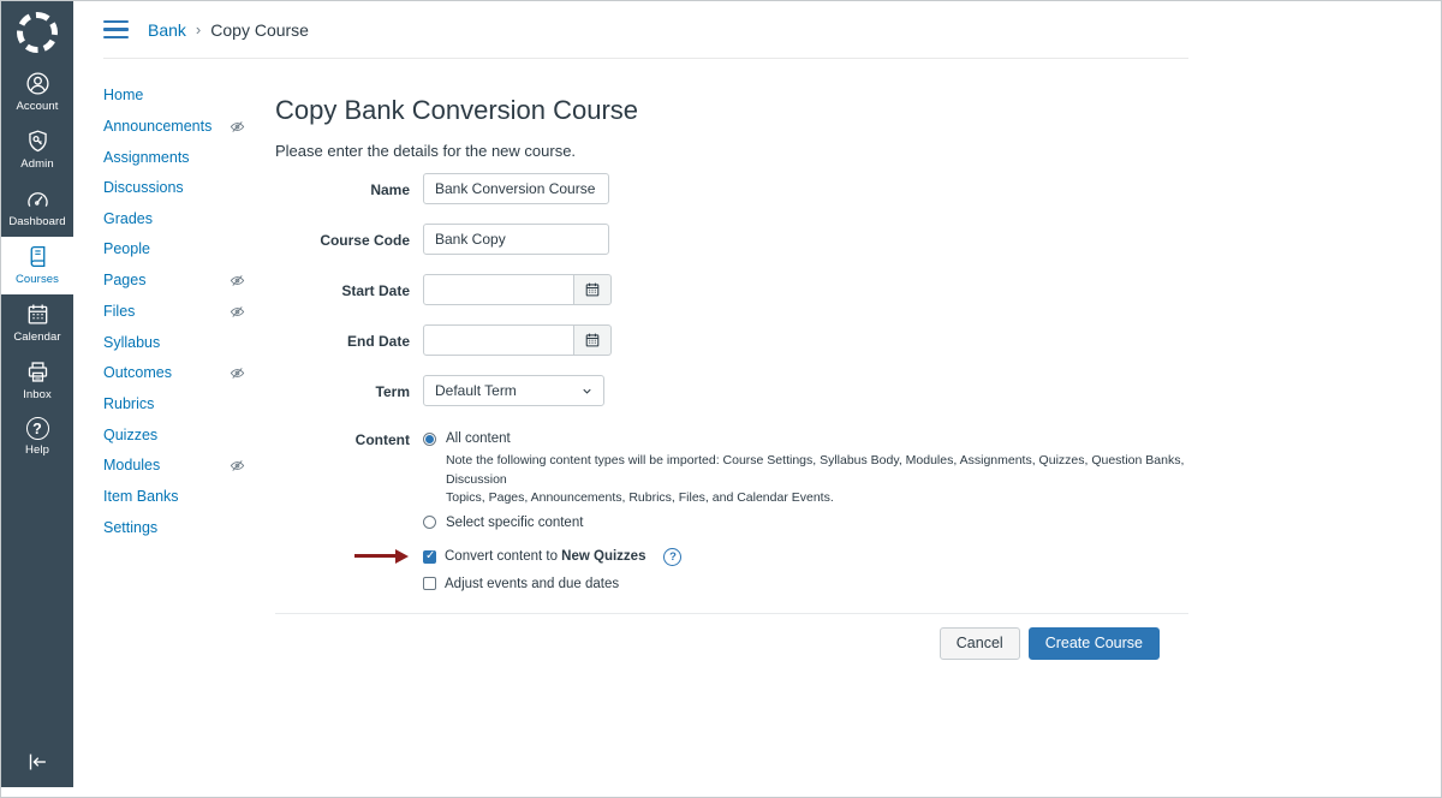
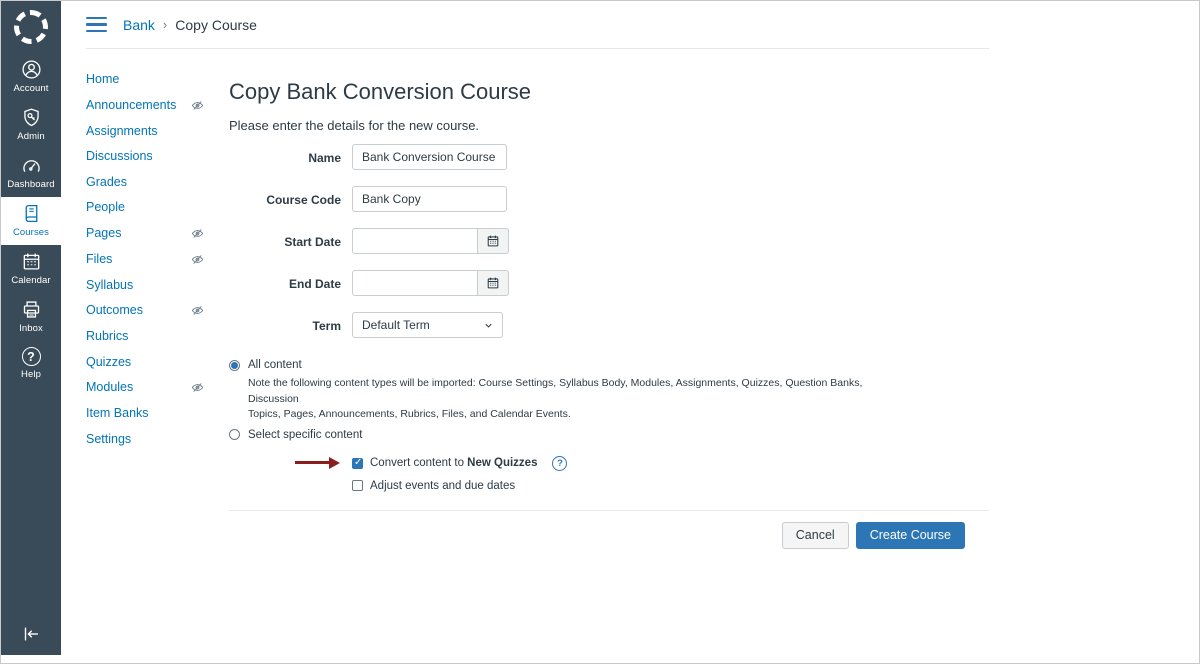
  Account
  Admin
  Dashboard
  Courses
  Calendar
  Inbox
  ?
  Help
  Bank
  ›
  Copy Course
  Home
  Announcements
  Assignments
  Discussions
  Grades
  People
  Pages
  Files
  Syllabus
  Outcomes
  Rubrics
  Quizzes
  Modules
  Item Banks
  Settings
  Copy Bank Conversion Course
  Please enter the details for the new course.
  Name
  Bank Conversion Course
  Course Code
  Bank Copy
  Start Date
  End Date
  Term
  Default Term
- Content
  All content
  Note the following content types will be imported: Course Settings, Syllabus Body, Modules, Assignments, Quizzes, Question Banks, Discussion
  Topics, Pages, Announcements, Rubrics, Files, and Calendar Events.
  Select specific content
  Convert content to New Quizzes
  ?
  Adjust events and due dates
  Cancel
  Create Course
